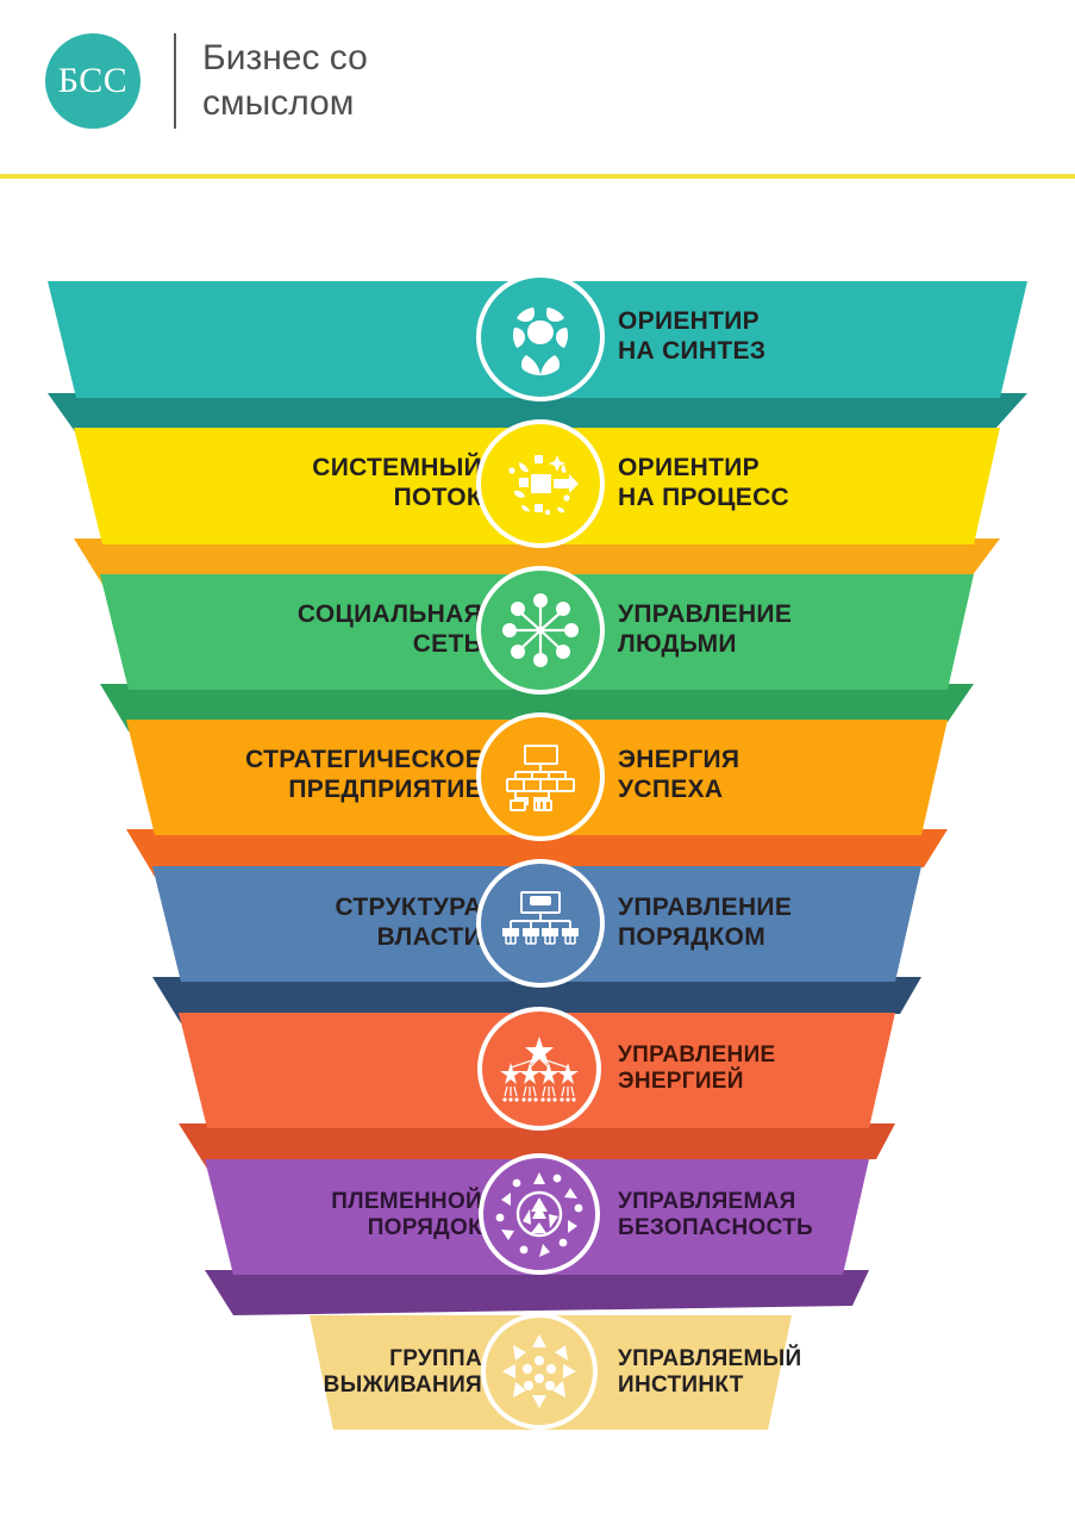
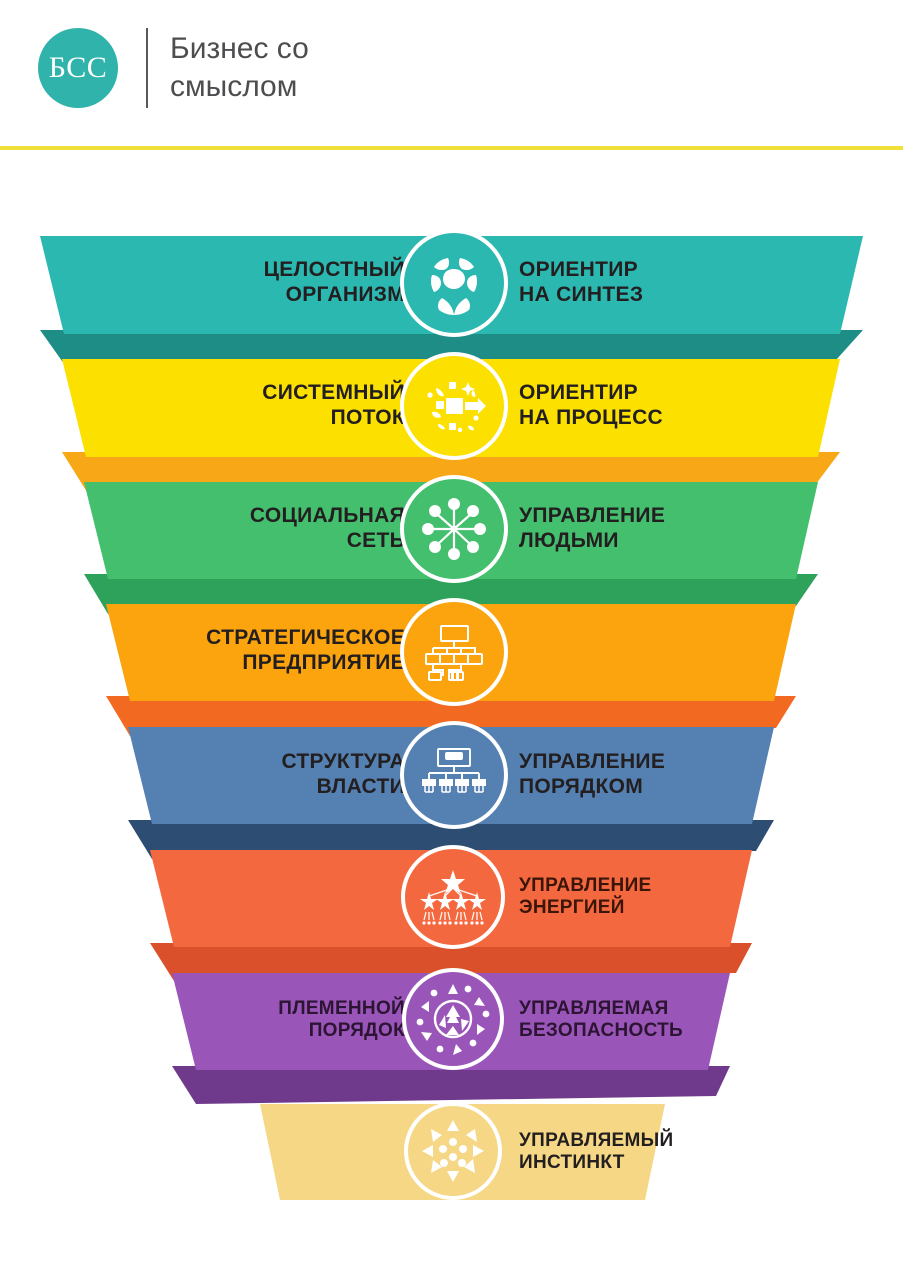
  БСС
  Бизнес со
  смыслом
+ ЦЕЛОСТНЫЙ
+ ОРГАНИЗМ
  ОРИЕНТИР
  НА СИНТЕЗ
  СИСТЕМНЫЙ
  ПОТОК
  ОРИЕНТИР
  НА ПРОЦЕСС
  СОЦИАЛЬНАЯ
  СЕТЬ
  УПРАВЛЕНИЕ
  ЛЮДЬМИ
  СТРАТЕГИЧЕСКОЕ
  ПРЕДПРИЯТИЕ
- ЭНЕРГИЯ
- УСПЕХА
  СТРУКТУРА
  ВЛАСТИ
  УПРАВЛЕНИЕ
  ПОРЯДКОМ
  УПРАВЛЕНИЕ
  ЭНЕРГИЕЙ
  ПЛЕМЕННОЙ
  ПОРЯДОК
  УПРАВЛЯЕМАЯ
  БЕЗОПАСНОСТЬ
- ГРУППА
- ВЫЖИВАНИЯ
  УПРАВЛЯЕМЫЙ
  ИНСТИНКТ
